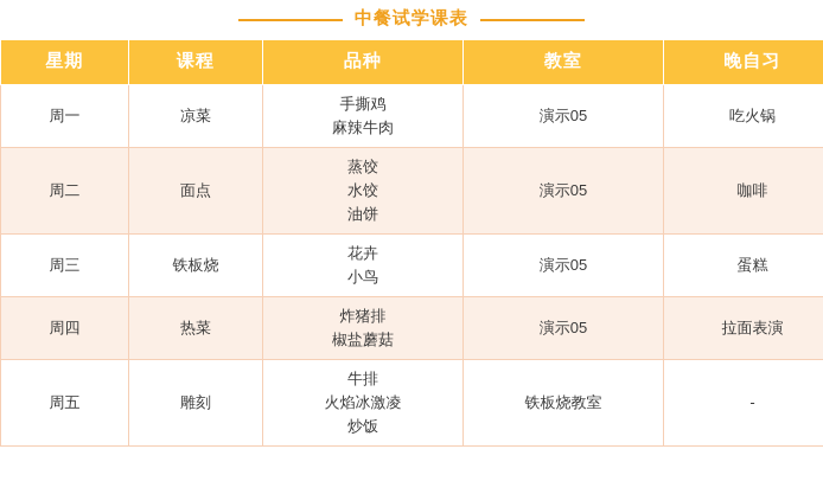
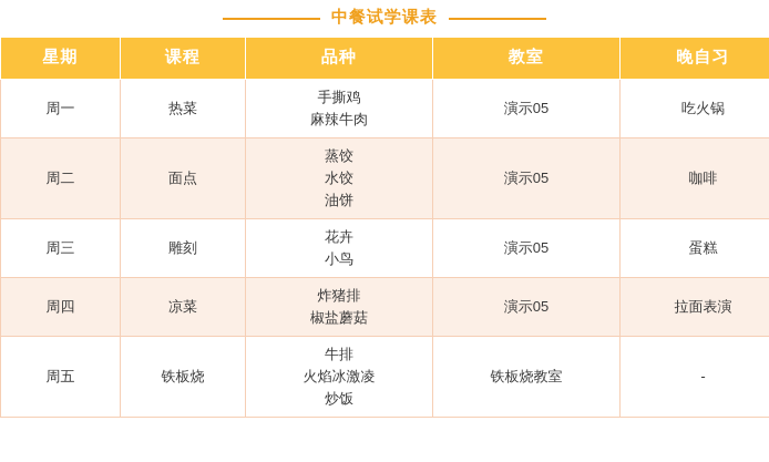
  中餐试学课表
  星期	课程	品种	教室	晚自习
- 周一	凉菜	手撕鸡 麻辣牛肉	演示05	吃火锅
+ 周一	热菜	手撕鸡 麻辣牛肉	演示05	吃火锅
  周二	面点	蒸饺 水饺 油饼	演示05	咖啡
- 周三	铁板烧	花卉 小鸟	演示05	蛋糕
+ 周三	雕刻	花卉 小鸟	演示05	蛋糕
- 周四	热菜	炸猪排 椒盐蘑菇	演示05	拉面表演
+ 周四	凉菜	炸猪排 椒盐蘑菇	演示05	拉面表演
- 周五	雕刻	牛排 火焰冰激凌 炒饭	铁板烧教室	-
+ 周五	铁板烧	牛排 火焰冰激凌 炒饭	铁板烧教室	-
